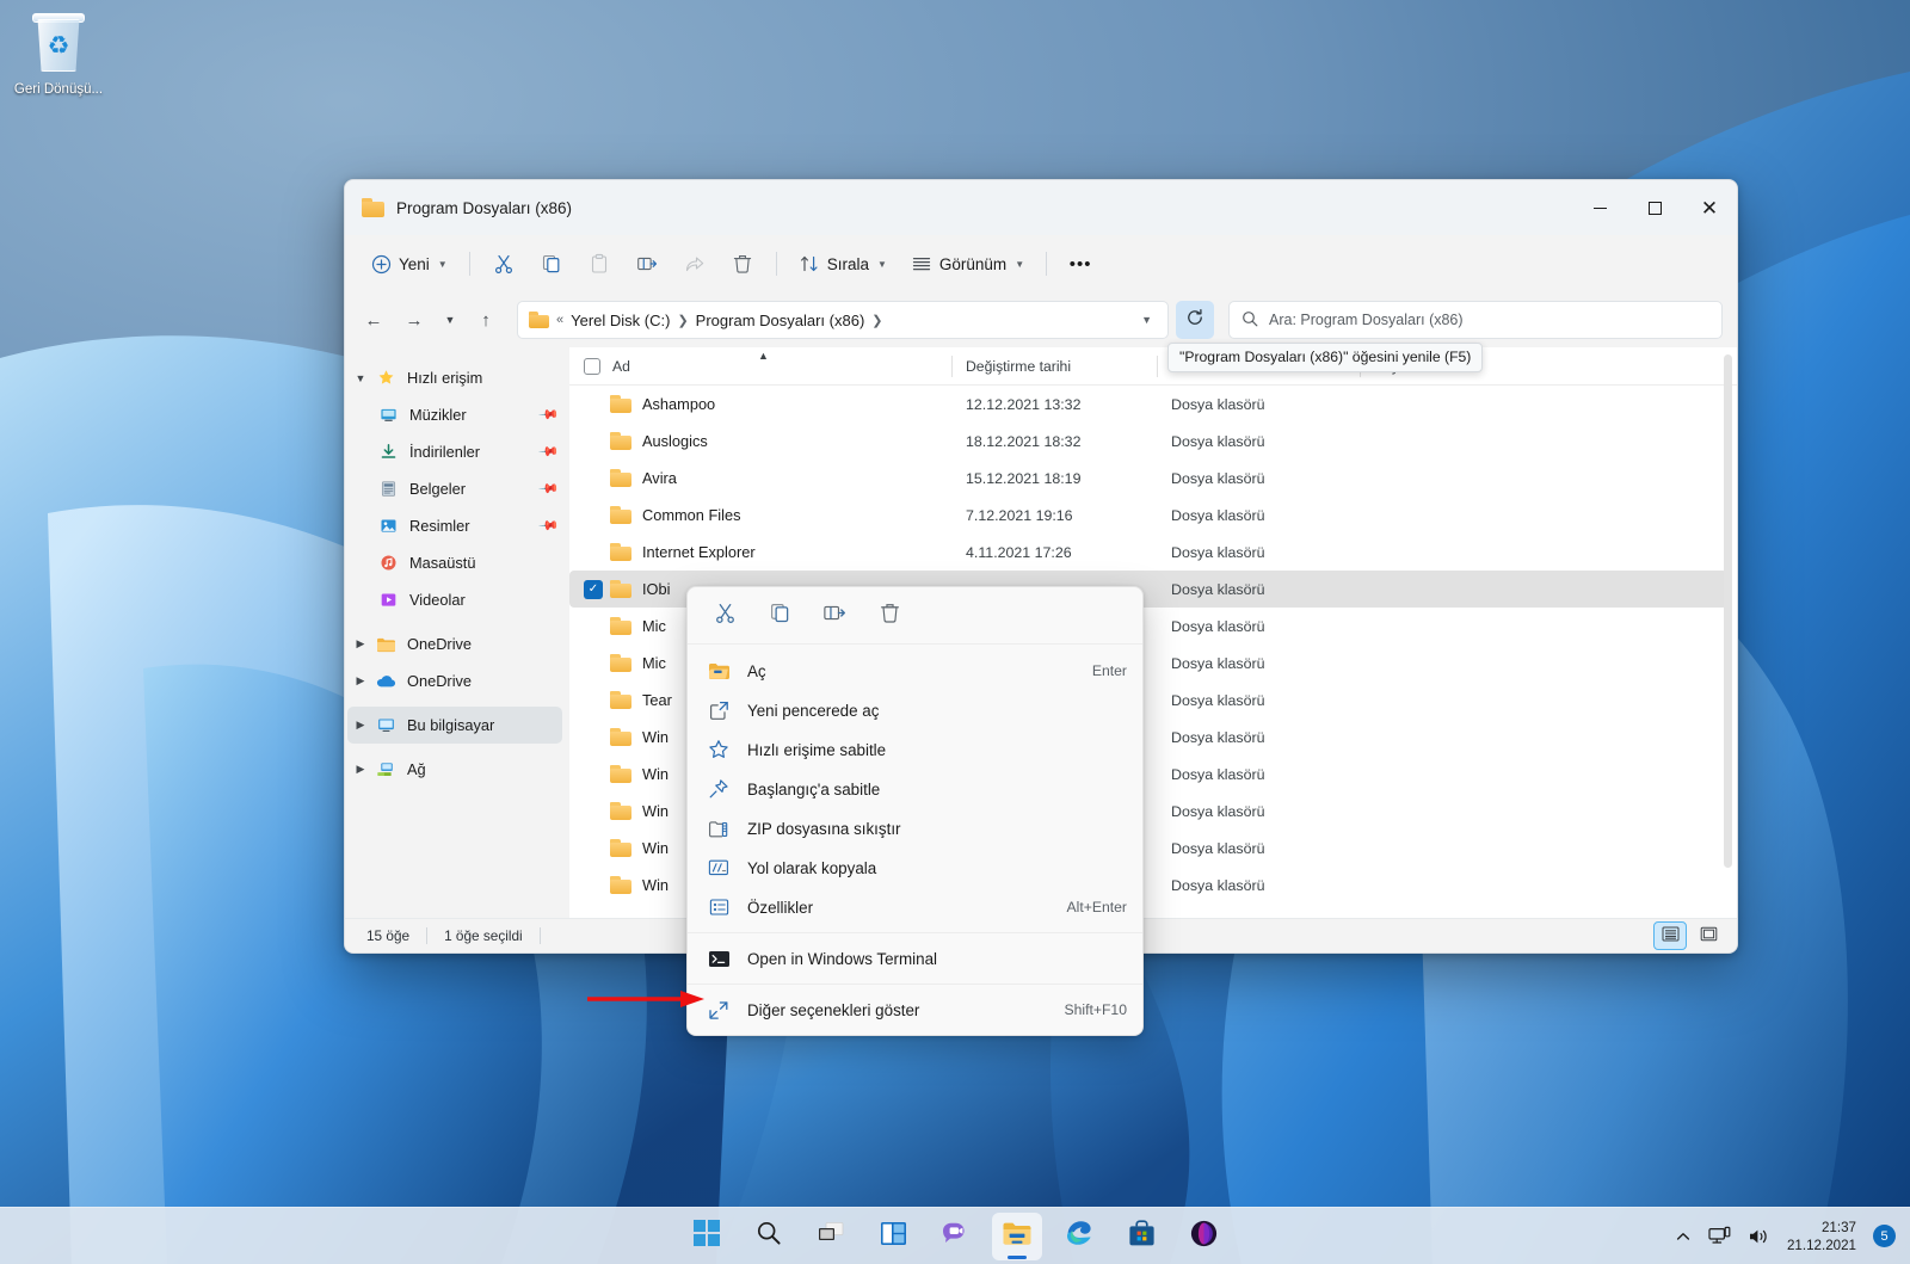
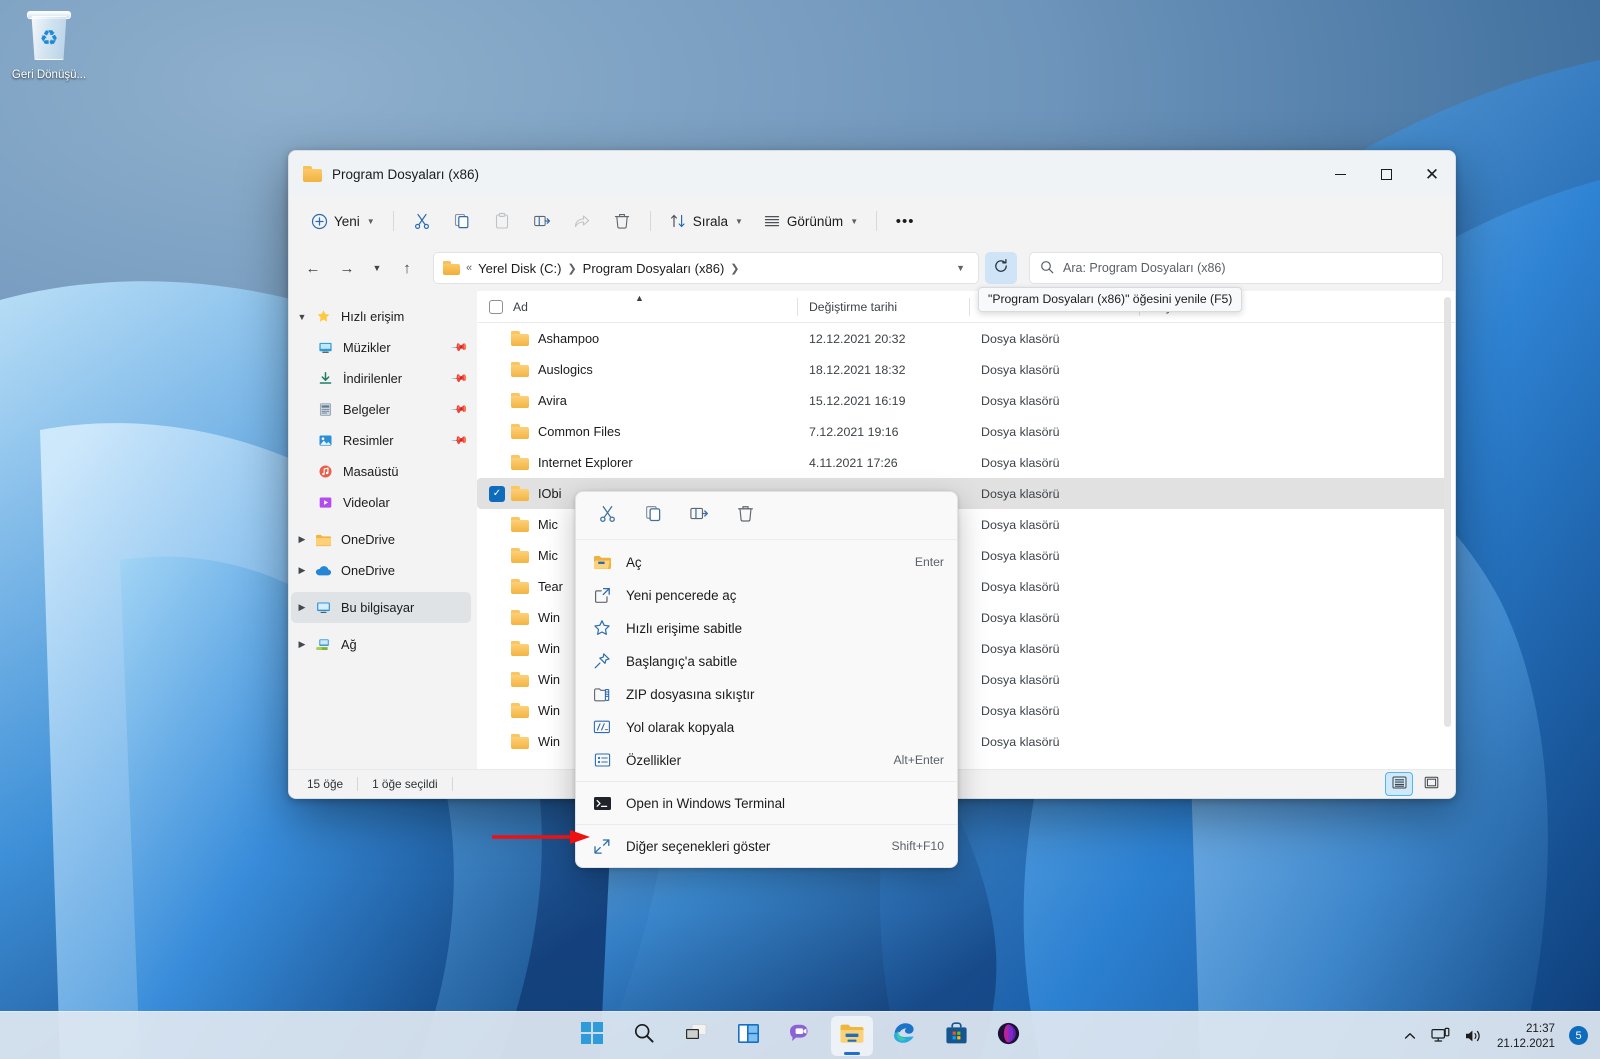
  ♻
  Geri Dönüşü...
  Program Dosyaları (x86)
  ✕
  Yeni
  ▼
  Sırala
  ▼
  Görünüm
  ▼
  •••
  ←
  →
  ▼
  ↑
  «
  Yerel Disk (C:)
  ❯
  Program Dosyaları (x86)
  ❯
  ▼
  Ara: Program Dosyaları (x86)
  ▼
  Hızlı erişim
  Müzikler
  İndirilenler
  Belgeler
  Resimler
  Masaüstü
  Videolar
  ▶
  OneDrive
  ▶
  OneDrive
  ▶
  Bu bilgisayar
  ▶
  Ağ
  Ad
  ▲
  Değiştirme tarihi
  Ashampoo
- 12.12.2021 13:32
+ 12.12.2021 20:32
  Dosya klasörü
  Auslogics
  18.12.2021 18:32
  Dosya klasörü
  Avira
- 15.12.2021 18:19
+ 15.12.2021 16:19
  Dosya klasörü
  Common Files
  7.12.2021 19:16
  Dosya klasörü
  Internet Explorer
  4.11.2021 17:26
  Dosya klasörü
  ✓
  IObi
  Dosya klasörü
  Mic
  Dosya klasörü
  Mic
  Dosya klasörü
  Tear
  Dosya klasörü
  Win
  Dosya klasörü
  Win
  Dosya klasörü
  Win
  Dosya klasörü
  Win
  Dosya klasörü
  Win
  Dosya klasörü
  15 öğe
  1 öğe seçildi
  "Program Dosyaları (x86)" öğesini yenile (F5)
  Aç
  Enter
  Yeni pencerede aç
  Hızlı erişime sabitle
  Başlangıç'a sabitle
  ZIP dosyasına sıkıştır
  Yol olarak kopyala
  Özellikler
  Alt+Enter
  Open in Windows Terminal
  Diğer seçenekleri göster
  Shift+F10
  21:37
  21.12.2021
  5
